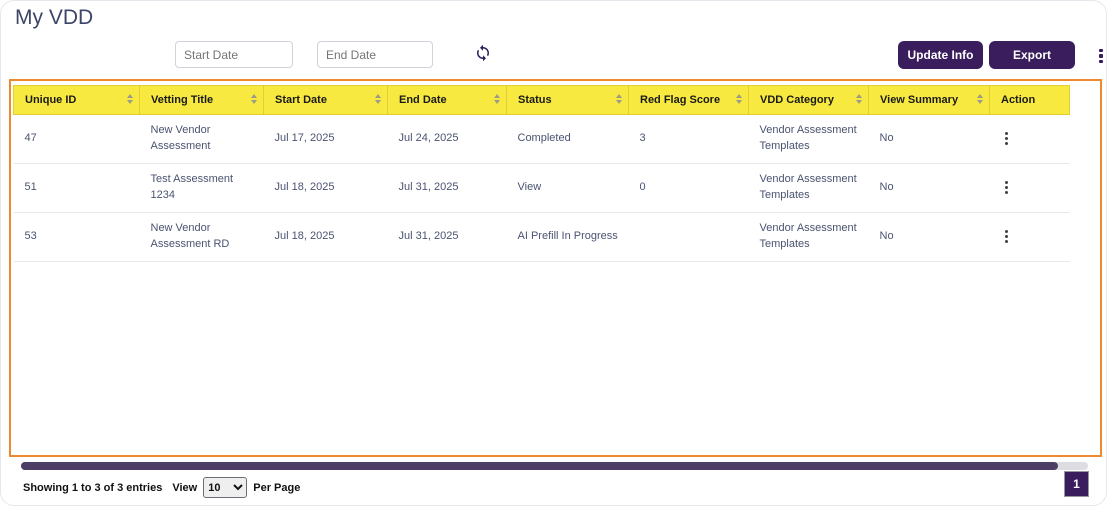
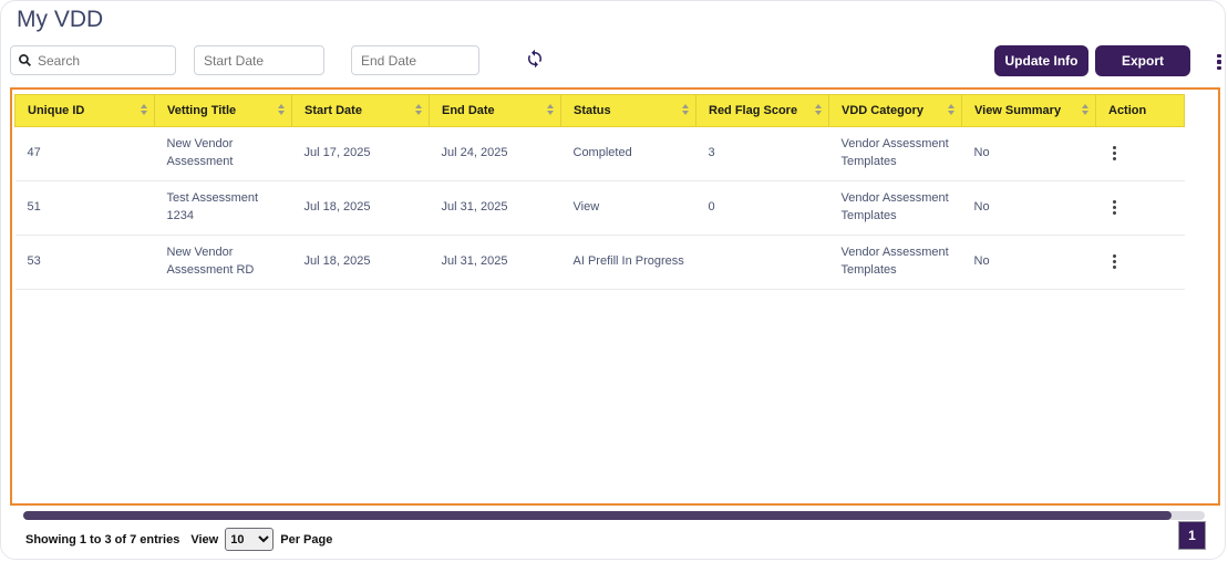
  My VDD
+ Search
  Start Date
  End Date
  Update Info
  Export
  Unique ID	Vetting Title	Start Date	End Date	Status	Red Flag Score	VDD Category	View Summary	Action
  47	New Vendor Assessment	Jul 17, 2025	Jul 24, 2025	Completed	3	Vendor Assessment Templates	No
  51	Test Assessment 1234	Jul 18, 2025	Jul 31, 2025	View	0	Vendor Assessment Templates	No
  53	New Vendor Assessment RD	Jul 18, 2025	Jul 31, 2025	AI Prefill In Progress		Vendor Assessment Templates	No
- Showing 1 to 3 of 3 entries
+ Showing 1 to 3 of 7 entries
  View
  10
  Per Page
  1
